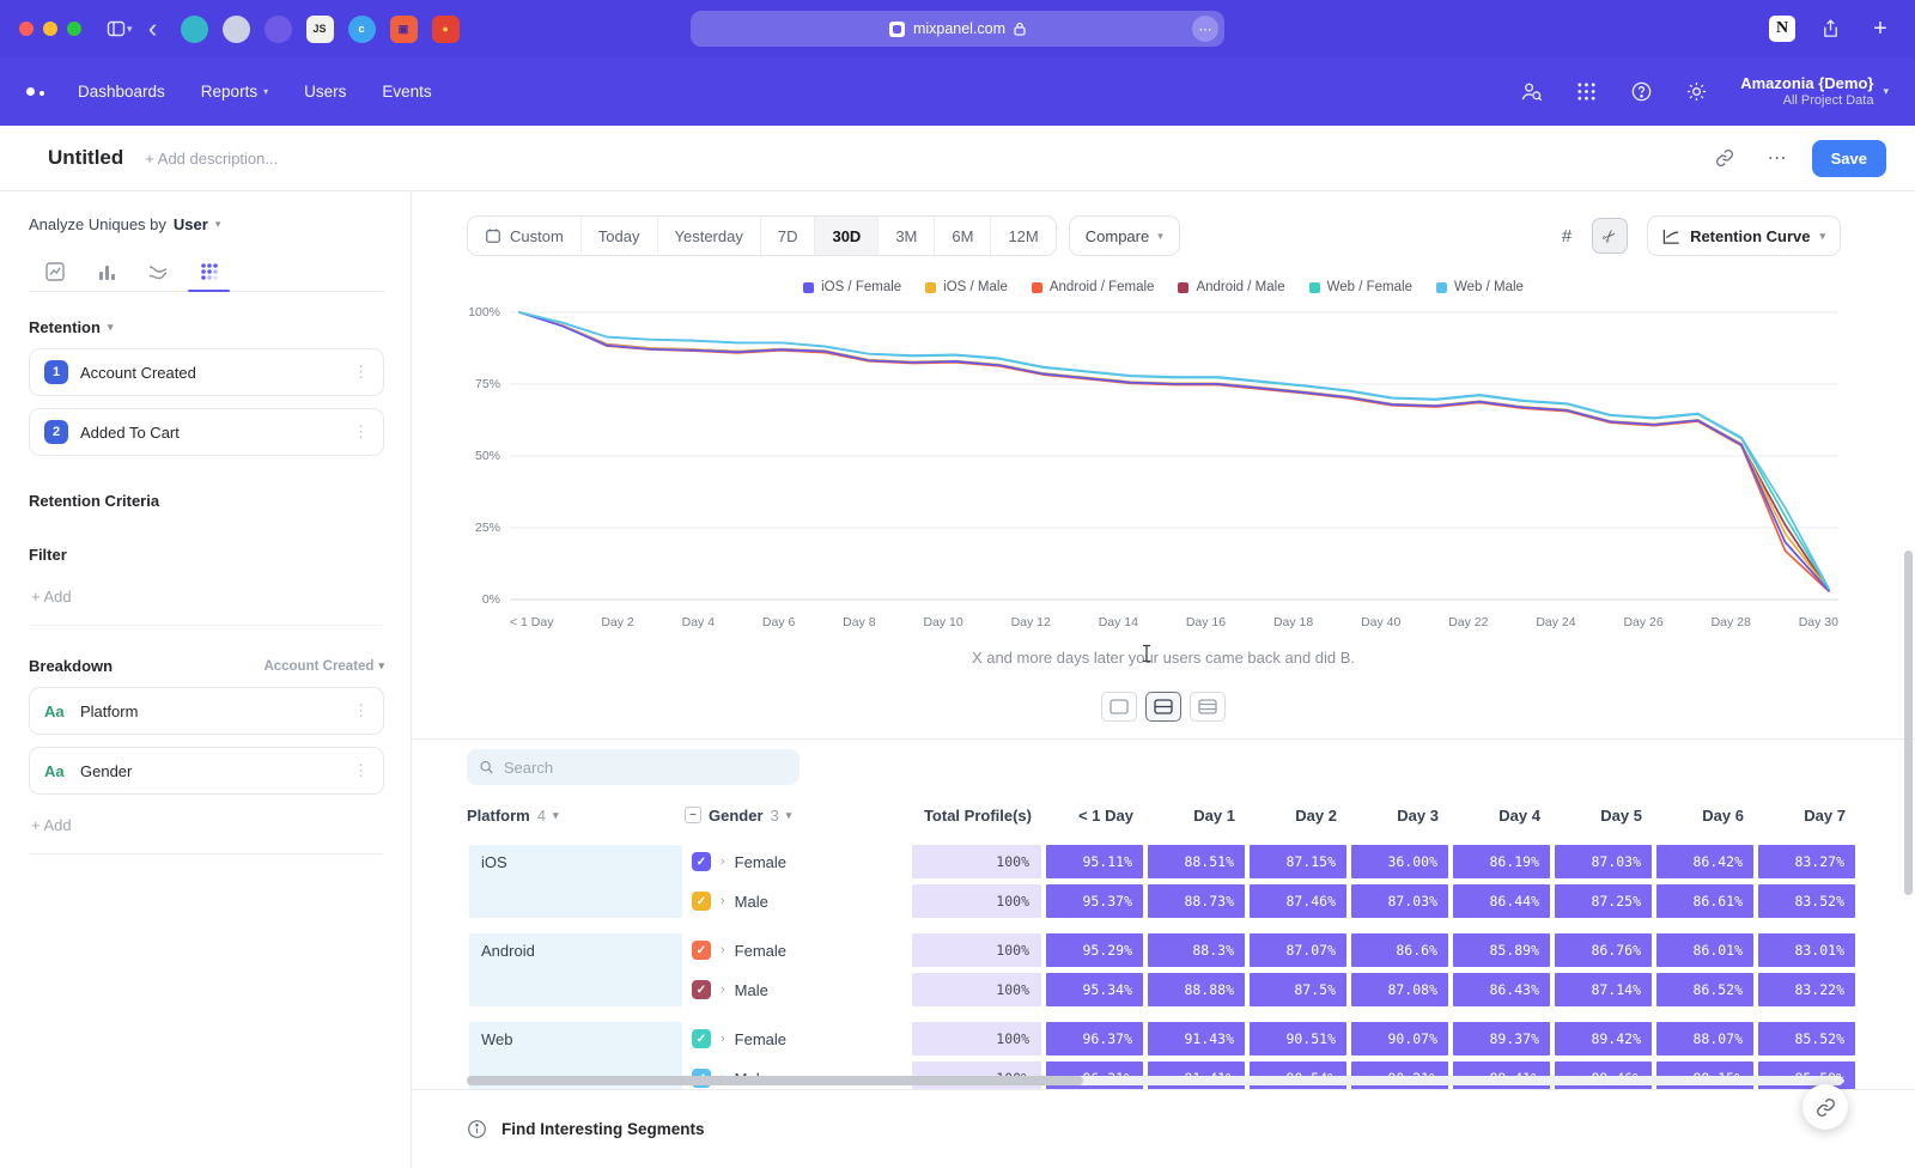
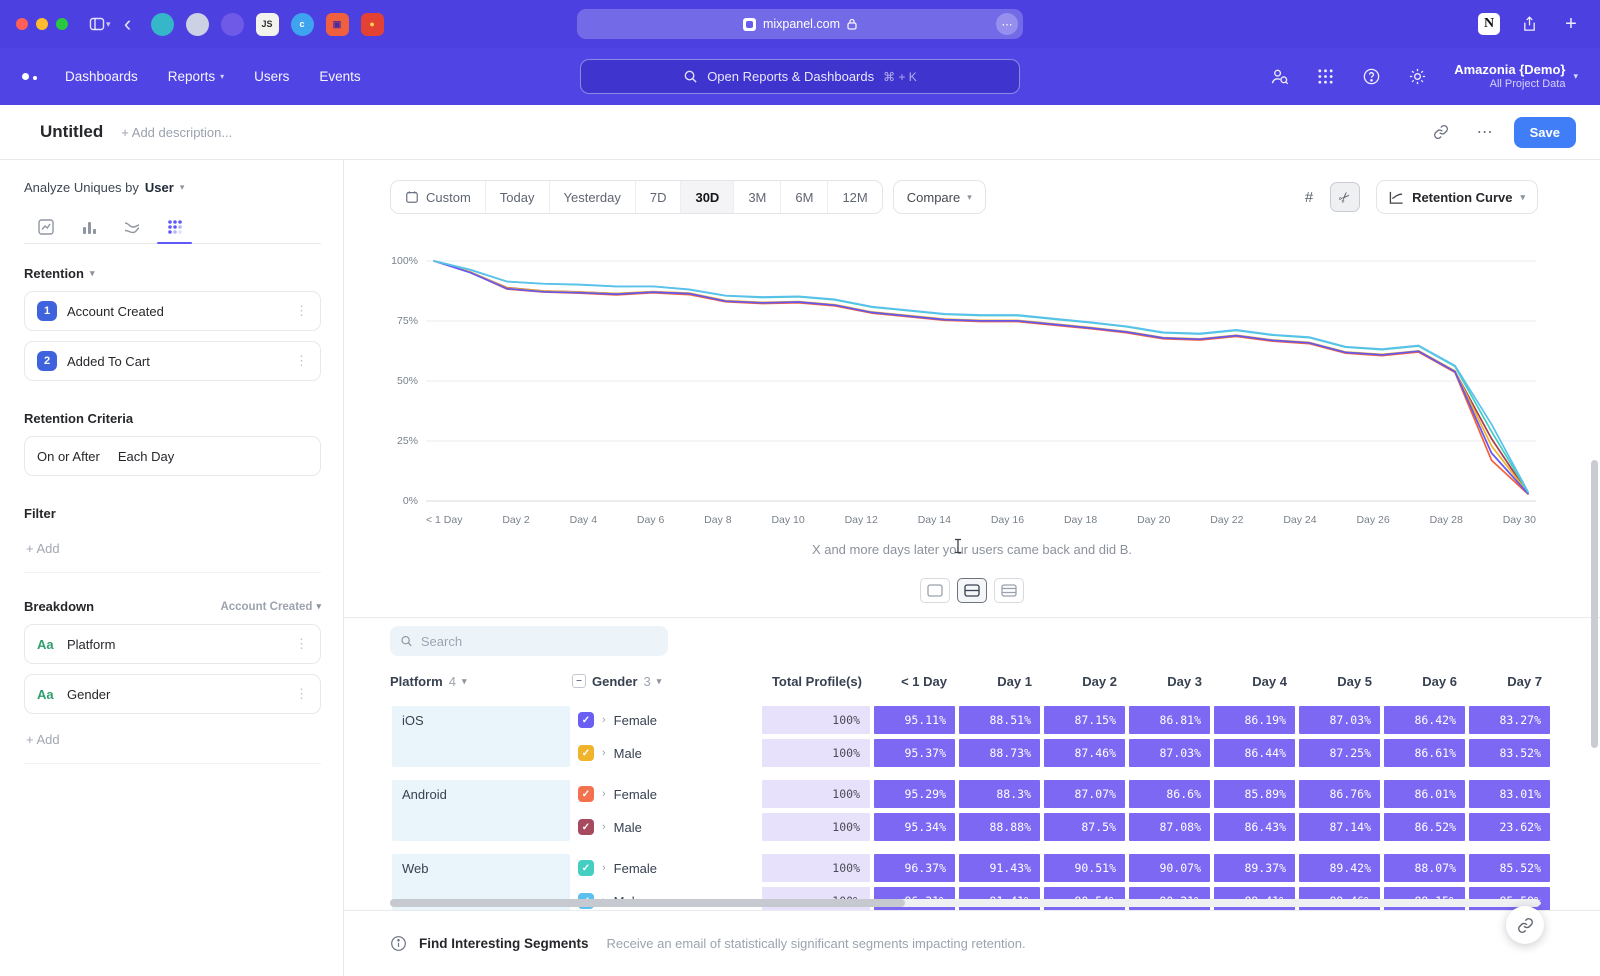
  ▾
  ‹
  JS
  c
  ▣
  ●
  mixpanel.com
  ⋯
  N
  +
  Dashboards
  Reports
  ▾
  Users
  Events
+ Open Reports & Dashboards
+ ⌘ + K
  Amazonia {Demo}
  All Project Data
  ▾
  Untitled
  + Add description...
  ⋯
  Save
  Analyze Uniques by
  User
  ▾
  Retention
  ▾
  1
  Account Created
  ⋮
  2
  Added To Cart
  ⋮
  Retention Criteria
+ On or After
+ Each Day
  Filter
  + Add
  Breakdown
  Account Created
  ▾
  Aa
  Platform
  ⋮
  Aa
  Gender
  ⋮
  + Add
  Custom
  Today
  Yesterday
  7D
  30D
  3M
  6M
  12M
  Compare
  ▾
  #
  Retention Curve
  ▾
- iOS / Female
- iOS / Male
- Android / Female
- Android / Male
- Web / Female
- Web / Male
  100%
  75%
  50%
  25%
  0%
  < 1 Day
  Day 2
  Day 4
  Day 6
  Day 8
  Day 10
  Day 12
  Day 14
  Day 16
  Day 18
- Day 40
+ Day 20
  Day 22
  Day 24
  Day 26
  Day 28
  Day 30
  X and more days later your users came back and did B.
  Search
  Platform
  4
  ▾
  –
  Gender
  3
  ▾
  Total Profile(s)
  < 1 Day
  Day 1
  Day 2
  Day 3
  Day 4
  Day 5
  Day 6
  Day 7
  iOS
  ✓
  ›
  Female
  100%
  95.11%
  88.51%
  87.15%
- 36.00%
+ 86.81%
  86.19%
  87.03%
  86.42%
  83.27%
  ✓
  ›
  Male
  100%
  95.37%
  88.73%
  87.46%
  87.03%
  86.44%
  87.25%
  86.61%
  83.52%
  Android
  ✓
  ›
  Female
  100%
  95.29%
  88.3%
  87.07%
  86.6%
  85.89%
  86.76%
  86.01%
  83.01%
  ✓
  ›
  Male
  100%
  95.34%
  88.88%
  87.5%
  87.08%
  86.43%
  87.14%
  86.52%
- 83.22%
+ 23.62%
  Web
  ✓
  ›
  Female
  100%
  96.37%
  91.43%
  90.51%
  90.07%
  89.37%
  89.42%
  88.07%
  85.52%
  Find Interesting Segments
+ Receive an email of statistically significant segments impacting retention.
